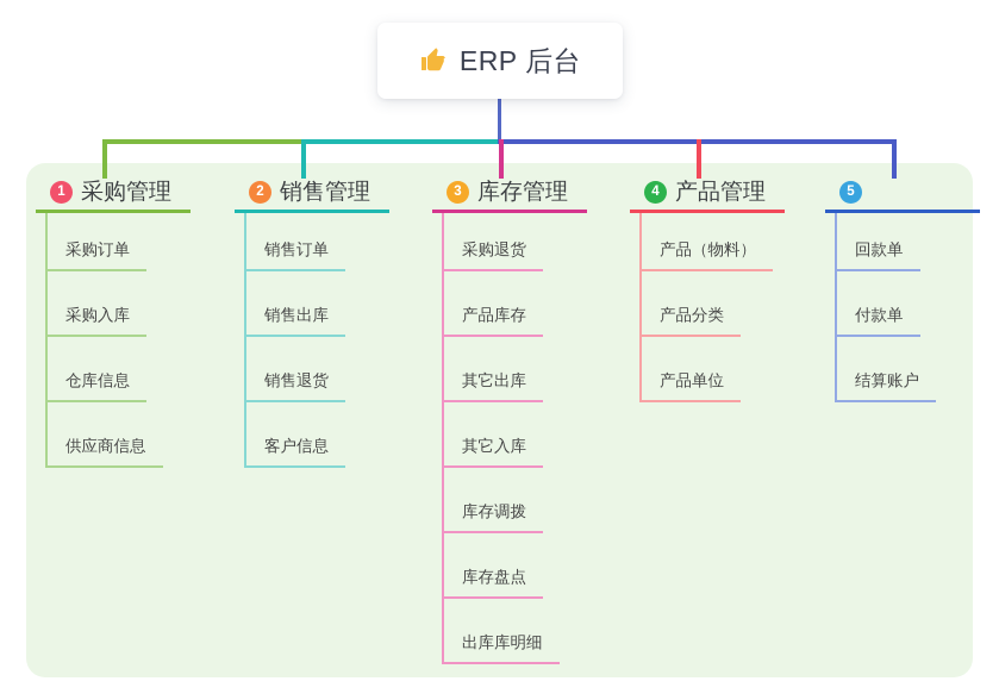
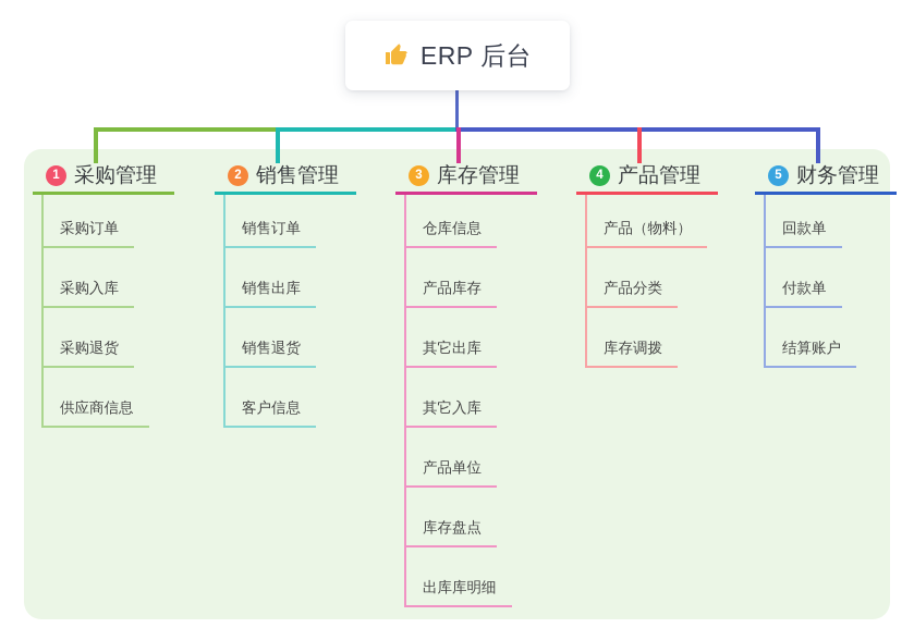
  ERP 后台
  1
  采购管理
  采购订单
  采购入库
- 仓库信息
+ 采购退货
  供应商信息
  2
  销售管理
  销售订单
  销售出库
  销售退货
  客户信息
  3
  库存管理
- 采购退货
+ 仓库信息
  产品库存
  其它出库
  其它入库
- 库存调拨
+ 产品单位
  库存盘点
  出库库明细
  4
  产品管理
  产品（物料）
  产品分类
- 产品单位
+ 库存调拨
  5
+ 财务管理
  回款单
  付款单
  结算账户
